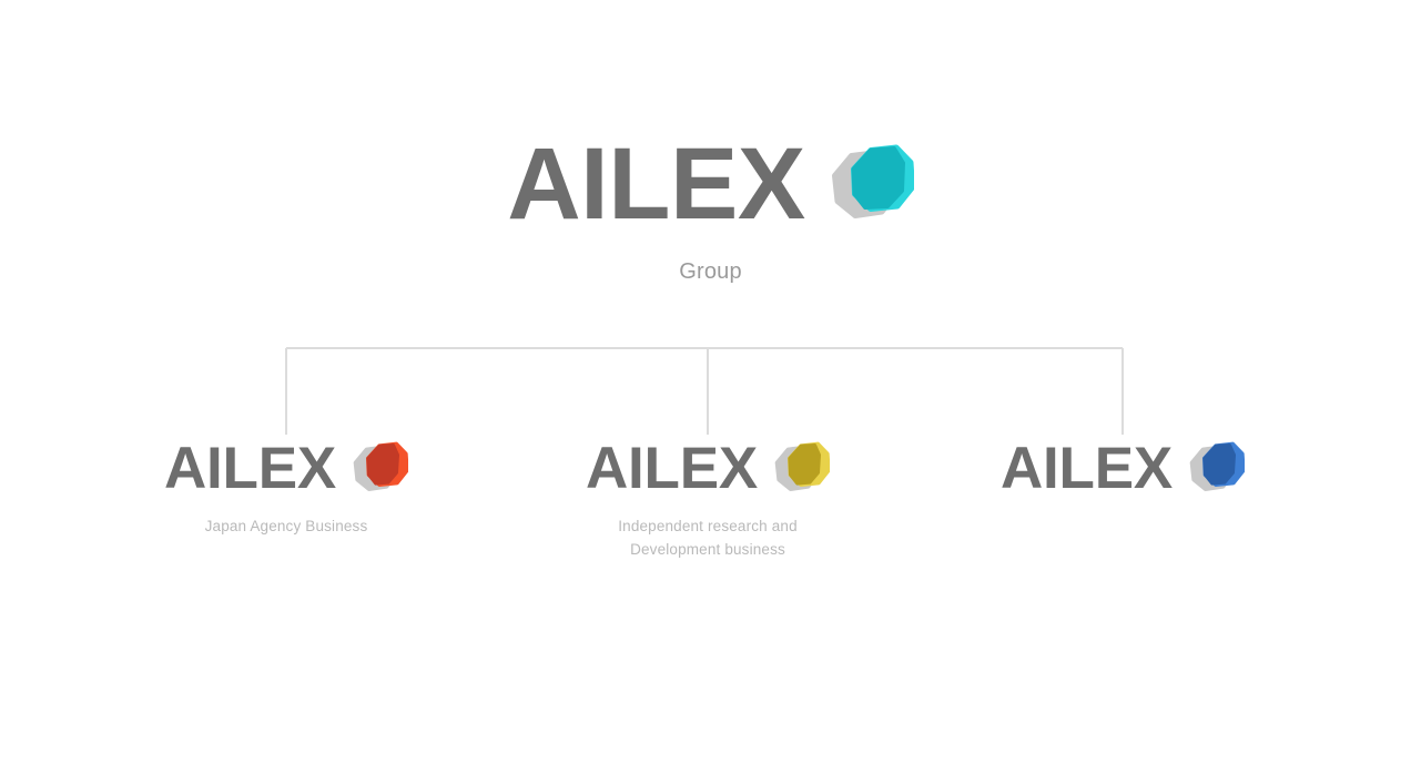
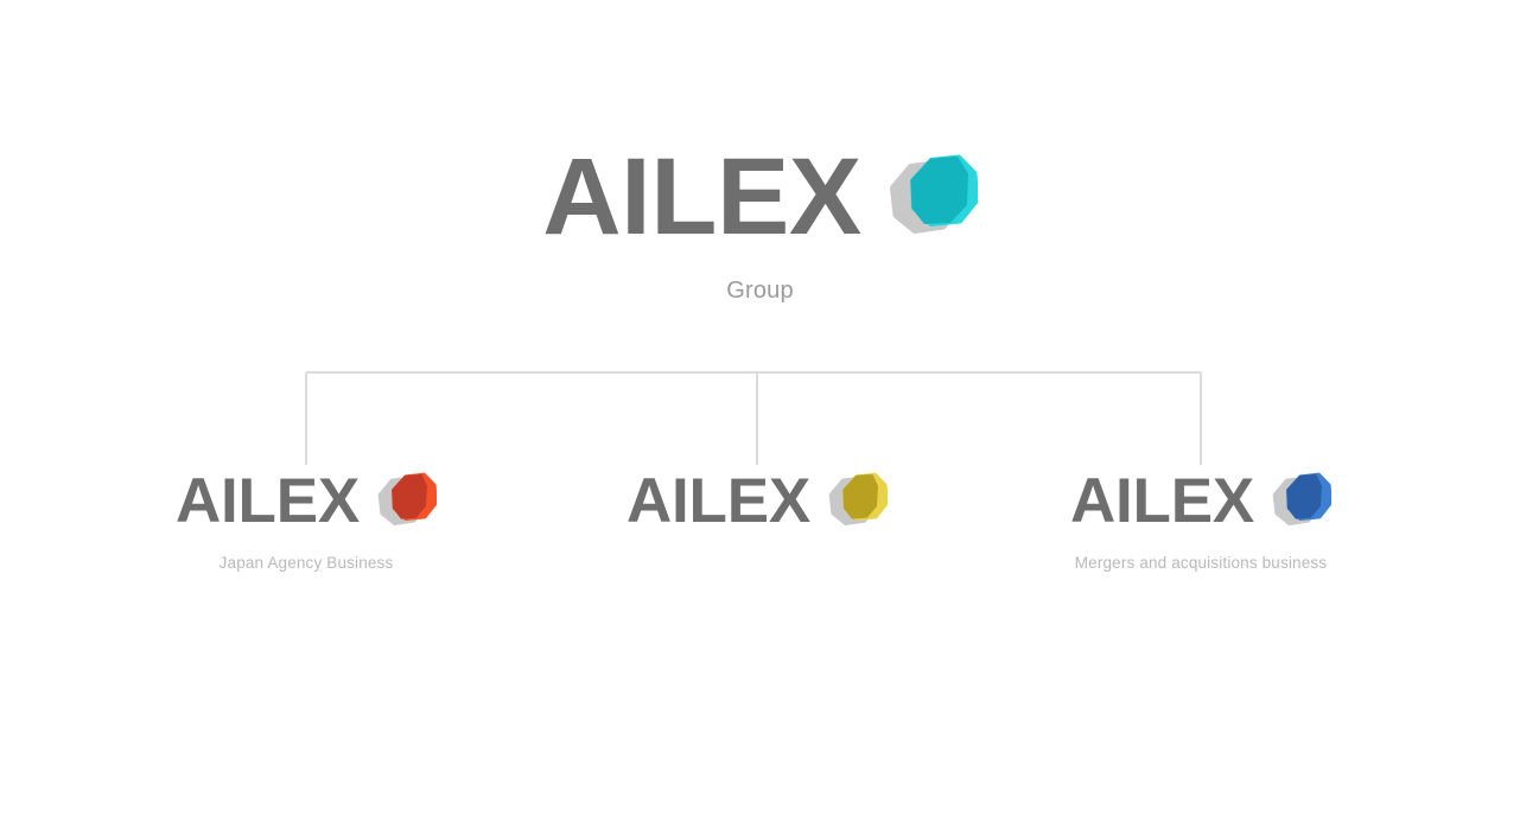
  AILEX
  Group
  AILEX
  Japan Agency Business
  AILEX
- Independent research and
- Development business
  AILEX
+ Mergers and acquisitions business
